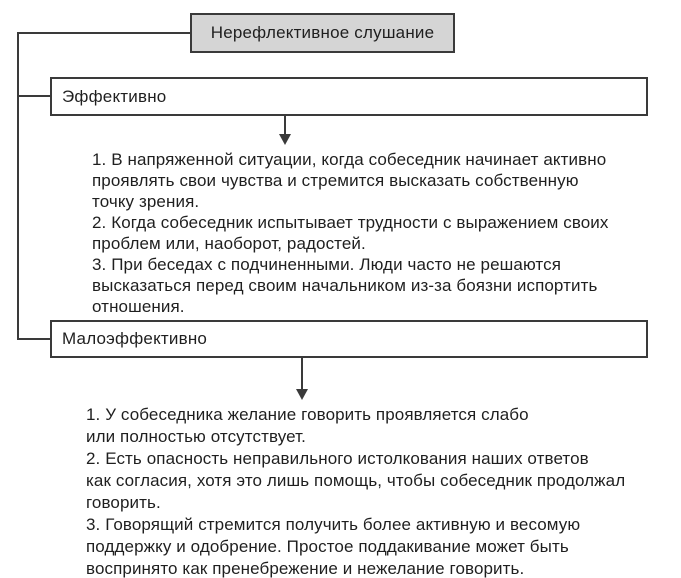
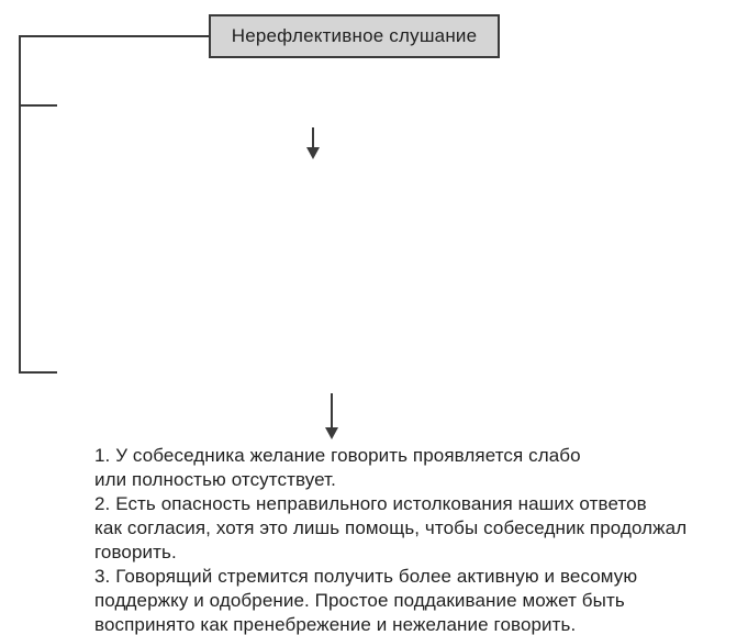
  Нерефлективное слушание
- Эффективно
- 1. В напряженной ситуации, когда собеседник начинает активно
- проявлять свои чувства и стремится высказать собственную
- точку зрения.
- 2. Когда собеседник испытывает трудности с выражением своих
- проблем или, наоборот, радостей.
- 3. При беседах с подчиненными. Люди часто не решаются
- высказаться перед своим начальником из-за боязни испортить
- отношения.
- Малоэффективно
  1. У собеседника желание говорить проявляется слабо
  или полностью отсутствует.
  2. Есть опасность неправильного истолкования наших ответов
  как согласия, хотя это лишь помощь, чтобы собеседник продолжал
  говорить.
  3. Говорящий стремится получить более активную и весомую
  поддержку и одобрение. Простое поддакивание может быть
  воспринято как пренебрежение и нежелание говорить.
